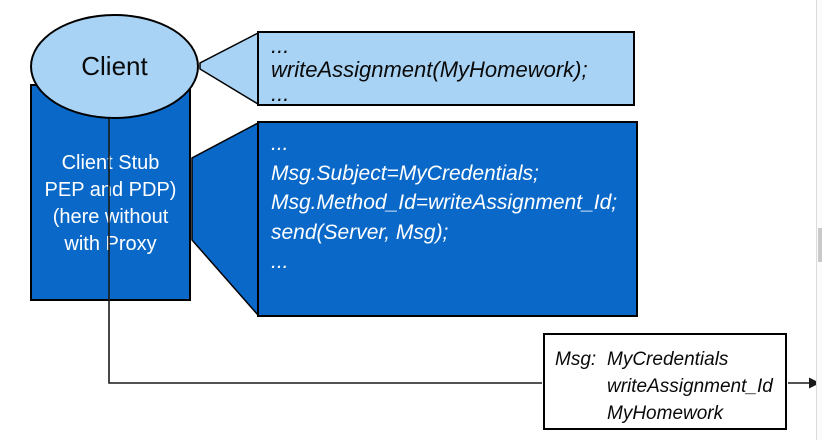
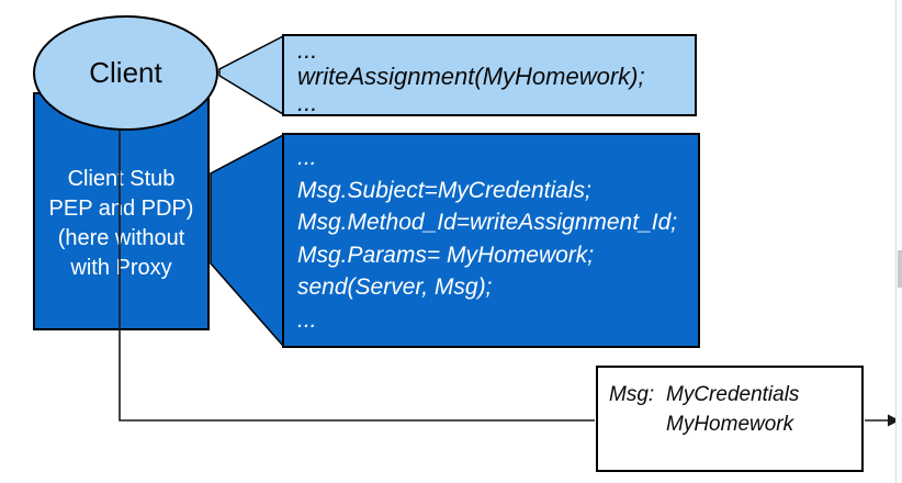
  Client Stub
  PEP and PDP)
  (here without
  with Proxy
  Client
  ...
  writeAssignment(MyHomework);
  ...
  ...
  Msg.Subject=MyCredentials;
  Msg.Method_Id=writeAssignment_Id;
+ Msg.Params= MyHomework;
  send(Server, Msg);
  ...
  Msg:
  MyCredentials
- writeAssignment_Id
  MyHomework
